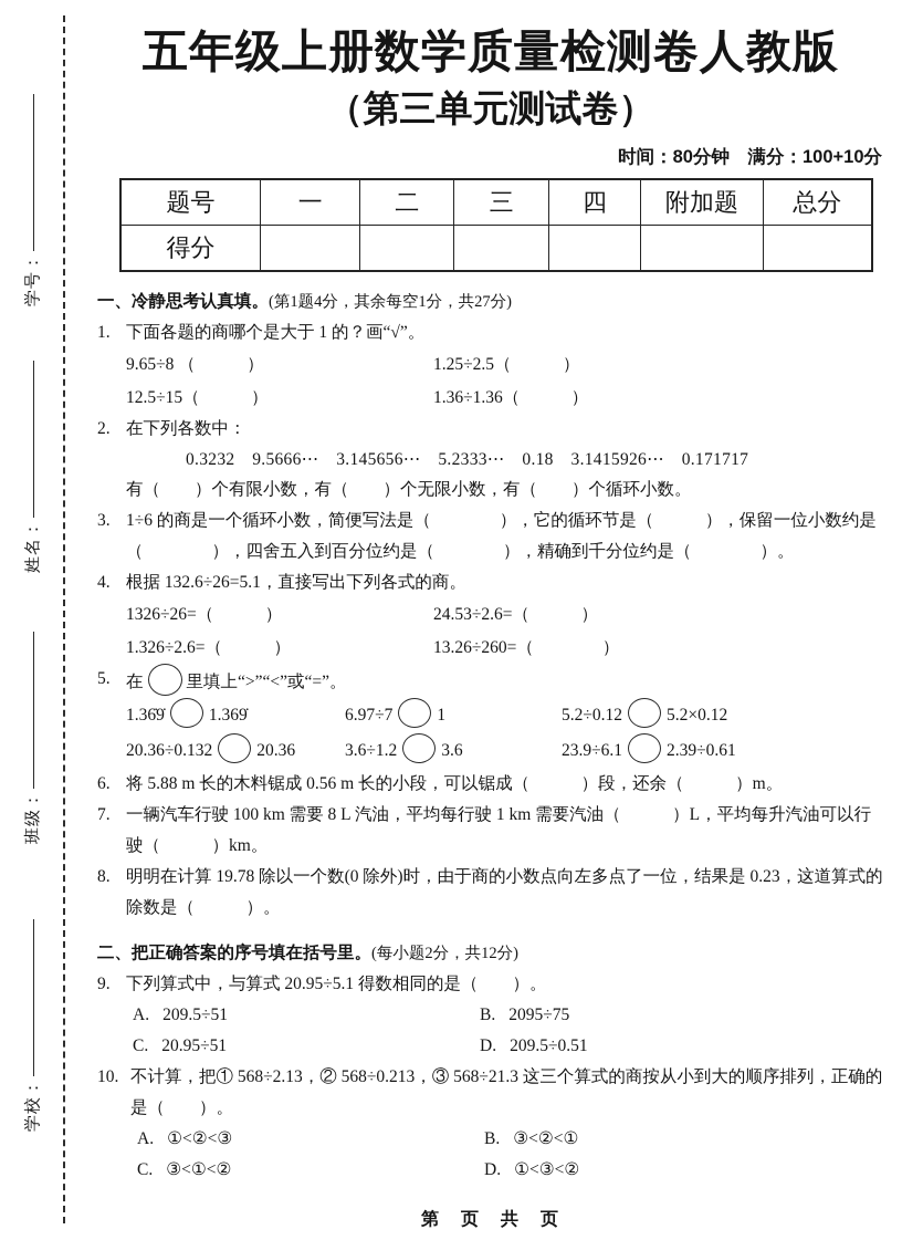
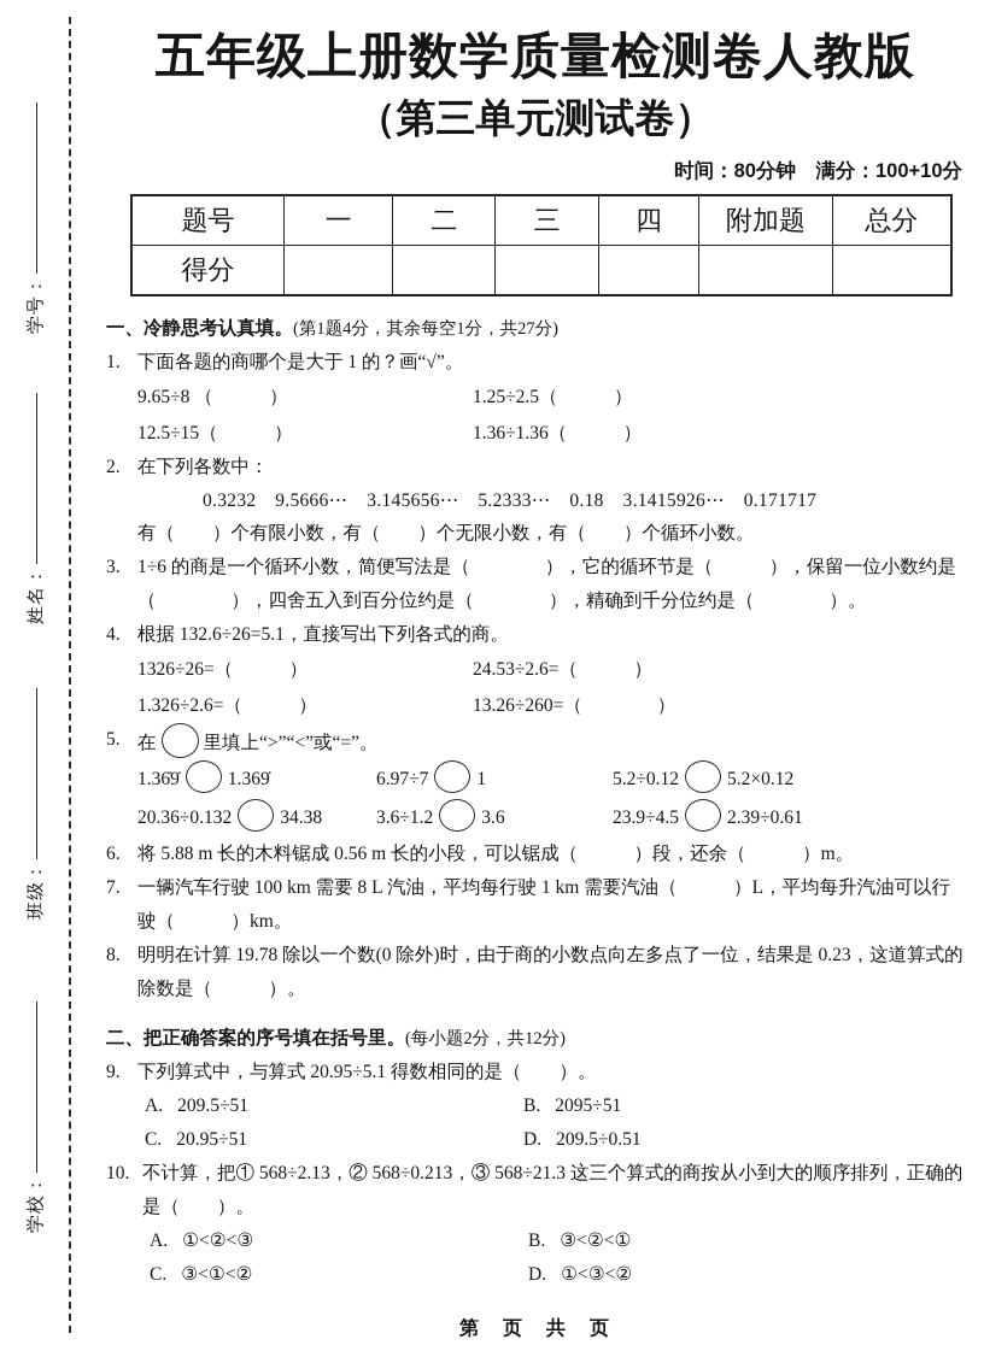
  五年级上册数学质量检测卷人教版
  （第三单元测试卷）
  时间：80分钟 满分：100+10分
  题号	一	二	三	四	附加题	总分
  得分
  一、冷静思考认真填。(第1题4分，其余每空1分，共27分)
  1.
  下面各题的商哪个是大于 1 的？画“√”。
  9.65÷8 （ ）
  1.25÷2.5（ ）
  12.5÷15（ ）
  1.36÷1.36（ ）
  2.
  在下列各数中：
  0.3232 9.5666⋯ 3.145656⋯ 5.2333⋯ 0.18 3.1415926⋯ 0.171717
  有（ ）个有限小数，有（ ）个无限小数，有（ ）个循环小数。
  3.
  1÷6 的商是一个循环小数，简便写法是（ ），它的循环节是（ ），保留一位小数约是（ ），四舍五入到百分位约是（ ），精确到千分位约是（ ）。
  4.
  根据 132.6÷26=5.1，直接写出下列各式的商。
  1326÷26=（ ）
  24.53÷2.6=（ ）
  1.326÷2.6=（ ）
  13.26÷260=（ ）
  5.
  在 里填上“>”“<”或“=”。
  1.36̇9̇ 1.369̇
  6.97÷7 1
  5.2÷0.12 5.2×0.12
- 20.36÷0.132 20.36
+ 20.36÷0.132 34.38
  3.6÷1.2 3.6
- 23.9÷6.1 2.39÷0.61
+ 23.9÷4.5 2.39÷0.61
  6.
  将 5.88 m 长的木料锯成 0.56 m 长的小段，可以锯成（ ）段，还余（ ）m。
  7.
  一辆汽车行驶 100 km 需要 8 L 汽油，平均每行驶 1 km 需要汽油（ ）L，平均每升汽油可以行驶（ ）km。
  8.
  明明在计算 19.78 除以一个数(0 除外)时，由于商的小数点向左多点了一位，结果是 0.23，这道算式的除数是（ ）。
  二、把正确答案的序号填在括号里。(每小题2分，共12分)
  9.
  下列算式中，与算式 20.95÷5.1 得数相同的是（ ）。
  A. 209.5÷51
- B. 2095÷75
+ B. 2095÷51
  C. 20.95÷51
  D. 209.5÷0.51
  10.
  不计算，把① 568÷2.13，② 568÷0.213，③ 568÷21.3 这三个算式的商按从小到大的顺序排列，正确的是（ ）。
  A. ①<②<③
  B. ③<②<①
  C. ③<①<②
  D. ①<③<②
  第 页 共 页
